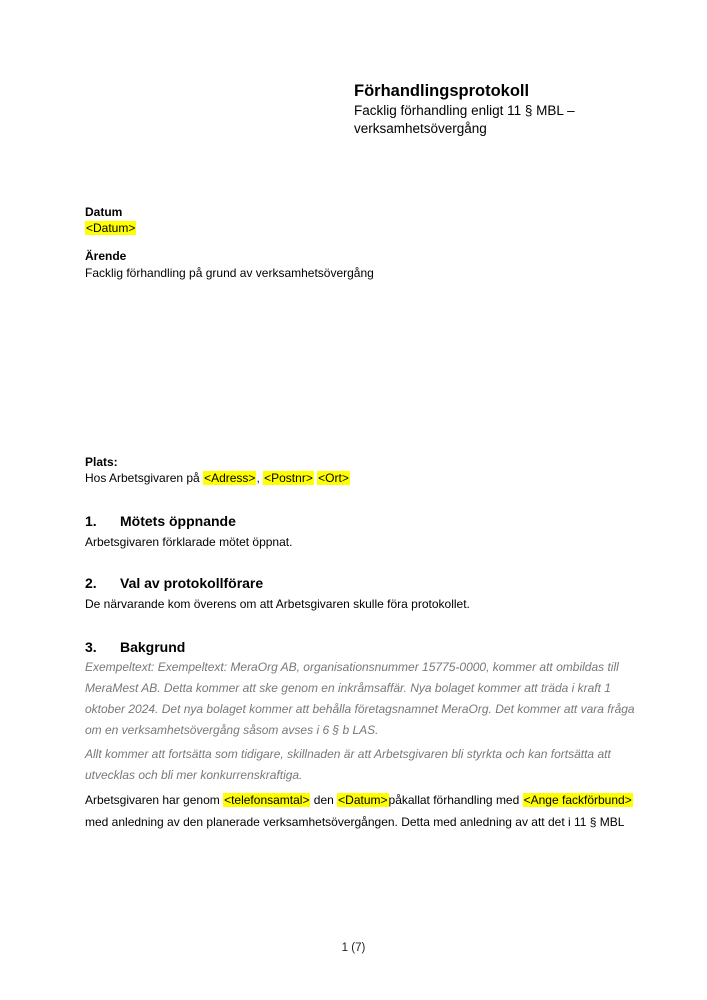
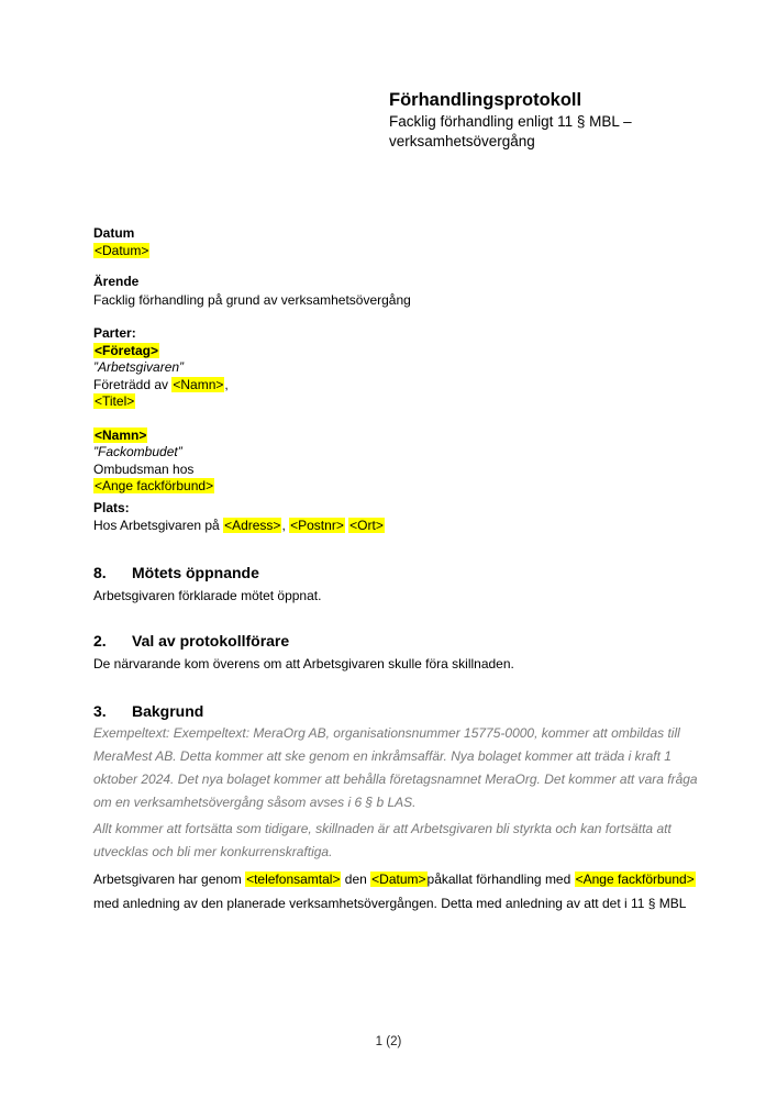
  Förhandlingsprotokoll
  Facklig förhandling enligt 11 § MBL – verksamhetsövergång
  Datum
  <Datum>
  Ärende
  Facklig förhandling på grund av verksamhetsövergång
+ Parter:
+ <Företag>
+ ”Arbetsgivaren”
+ Företrädd av <Namn>,
+ <Titel>
+ <Namn>
+ ”Fackombudet”
+ Ombudsman hos
+ <Ange fackförbund>
  Plats:
  Hos Arbetsgivaren på <Adress>, <Postnr> <Ort>
- 1. Mötets öppnande
+ 8. Mötets öppnande
  Arbetsgivaren förklarade mötet öppnat.
  2. Val av protokollförare
- De närvarande kom överens om att Arbetsgivaren skulle föra protokollet.
+ De närvarande kom överens om att Arbetsgivaren skulle föra skillnaden.
  3. Bakgrund
  Exempeltext: Exempeltext: MeraOrg AB, organisationsnummer 15775-0000, kommer att ombildas till MeraMest AB. Detta kommer att ske genom en inkråmsaffär. Nya bolaget kommer att träda i kraft 1 oktober 2024. Det nya bolaget kommer att behålla företagsnamnet MeraOrg. Det kommer att vara fråga om en verksamhetsövergång såsom avses i 6 § b LAS.
  Allt kommer att fortsätta som tidigare, skillnaden är att Arbetsgivaren bli styrkta och kan fortsätta att utvecklas och bli mer konkurrenskraftiga.
  Arbetsgivaren har genom <telefonsamtal> den <Datum>påkallat förhandling med <Ange fackförbund> med anledning av den planerade verksamhetsövergången. Detta med anledning av att det i 11 § MBL
- 1 (7)
+ 1 (2)
